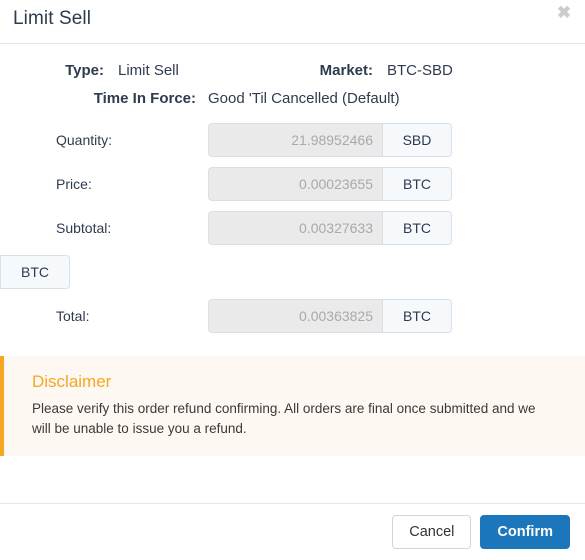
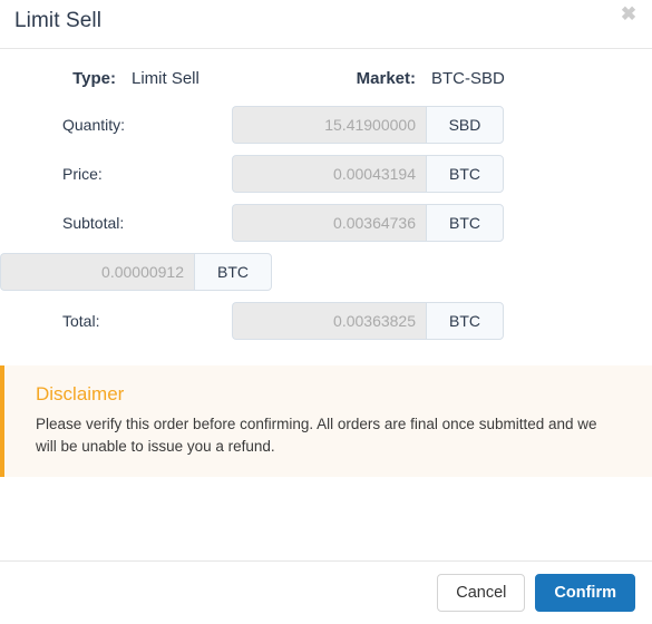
  Limit Sell
  ✖
  Type:
  Limit Sell
  Market:
  BTC-SBD
- Time In Force:
- Good 'Til Cancelled (Default)
  Quantity:
- 21.98952466
+ 15.41900000
  SBD
  Price:
- 0.00023655
+ 0.00043194
  BTC
  Subtotal:
- 0.00327633
+ 0.00364736
  BTC
+ 0.00000912
  BTC
  Total:
  0.00363825
  BTC
  Disclaimer
- Please verify this order refund confirming. All orders are final once submitted and we will be unable to issue you a refund.
+ Please verify this order before confirming. All orders are final once submitted and we will be unable to issue you a refund.
  Cancel
  Confirm
